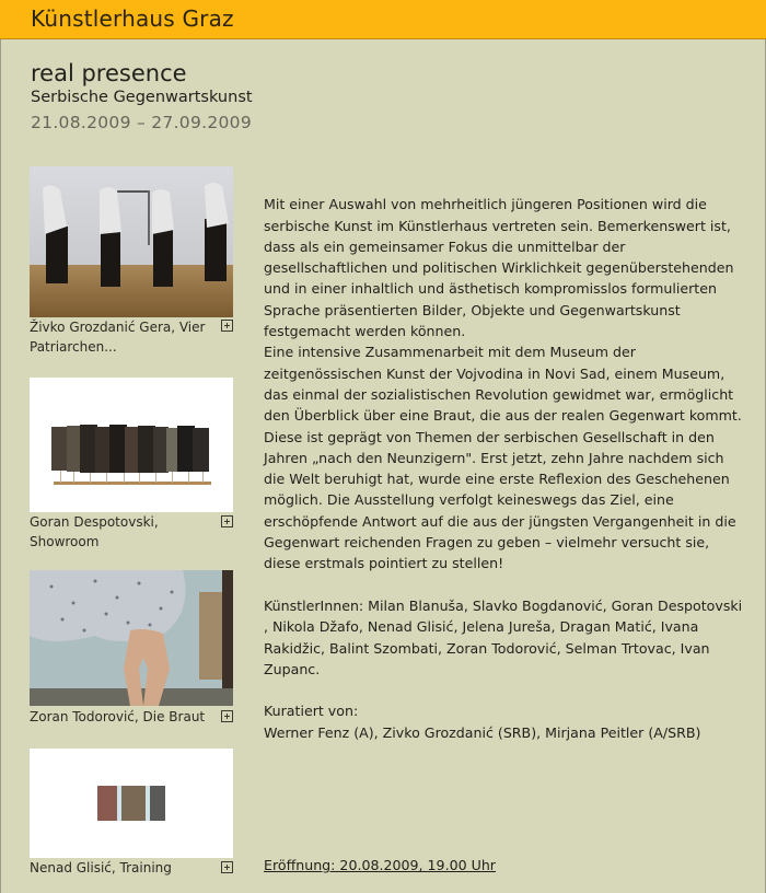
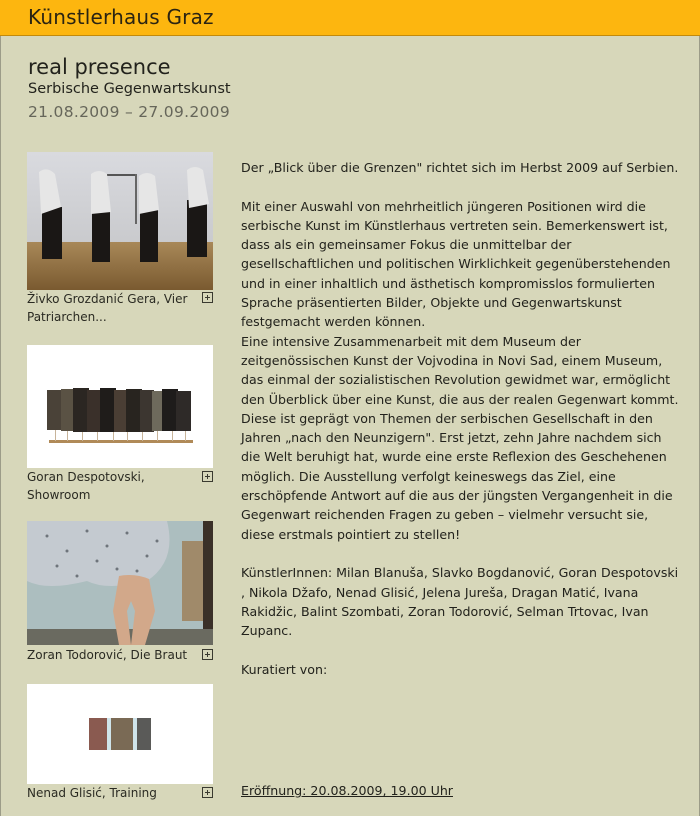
  Künstlerhaus Graz
  real presence
  Serbische Gegenwartskunst
  21.08.2009 – 27.09.2009
  Živko Grozdanić Gera, Vier Patriarchen...
  Goran Despotovski, Showroom
  Zoran Todorović, Die Braut
  Nenad Glisić, Training
+ Der „Blick über die Grenzen" richtet sich im Herbst 2009 auf Serbien.
  Mit einer Auswahl von mehrheitlich jüngeren Positionen wird die serbische Kunst im Künstlerhaus vertreten sein. Bemerkenswert ist, dass als ein gemeinsamer Fokus die unmittelbar der gesellschaftlichen und politischen Wirklichkeit gegenüberstehenden und in einer inhaltlich und ästhetisch kompromisslos formulierten Sprache präsentierten Bilder, Objekte und Gegenwartskunst festgemacht werden können.
- Eine intensive Zusammenarbeit mit dem Museum der zeitgenössischen Kunst der Vojvodina in Novi Sad, einem Museum, das einmal der sozialistischen Revolution gewidmet war, ermöglicht den Überblick über eine Braut, die aus der realen Gegenwart kommt. Diese ist geprägt von Themen der serbischen Gesellschaft in den Jahren „nach den Neunzigern". Erst jetzt, zehn Jahre nachdem sich die Welt beruhigt hat, wurde eine erste Reflexion des Geschehenen möglich. Die Ausstellung verfolgt keineswegs das Ziel, eine erschöpfende Antwort auf die aus der jüngsten Vergangenheit in die Gegenwart reichenden Fragen zu geben – vielmehr versucht sie, diese erstmals pointiert zu stellen!
+ Eine intensive Zusammenarbeit mit dem Museum der zeitgenössischen Kunst der Vojvodina in Novi Sad, einem Museum, das einmal der sozialistischen Revolution gewidmet war, ermöglicht den Überblick über eine Kunst, die aus der realen Gegenwart kommt. Diese ist geprägt von Themen der serbischen Gesellschaft in den Jahren „nach den Neunzigern". Erst jetzt, zehn Jahre nachdem sich die Welt beruhigt hat, wurde eine erste Reflexion des Geschehenen möglich. Die Ausstellung verfolgt keineswegs das Ziel, eine erschöpfende Antwort auf die aus der jüngsten Vergangenheit in die Gegenwart reichenden Fragen zu geben – vielmehr versucht sie, diese erstmals pointiert zu stellen!
  KünstlerInnen: Milan Blanuša, Slavko Bogdanović, Goran Despotovski , Nikola Džafo, Nenad Glisić, Jelena Jureša, Dragan Matić, Ivana Rakidžic, Balint Szombati, Zoran Todorović, Selman Trtovac, Ivan Zupanc.
  Kuratiert von:
- Werner Fenz (A), Zivko Grozdanić (SRB), Mirjana Peitler (A/SRB)
  Eröffnung: 20.08.2009, 19.00 Uhr
